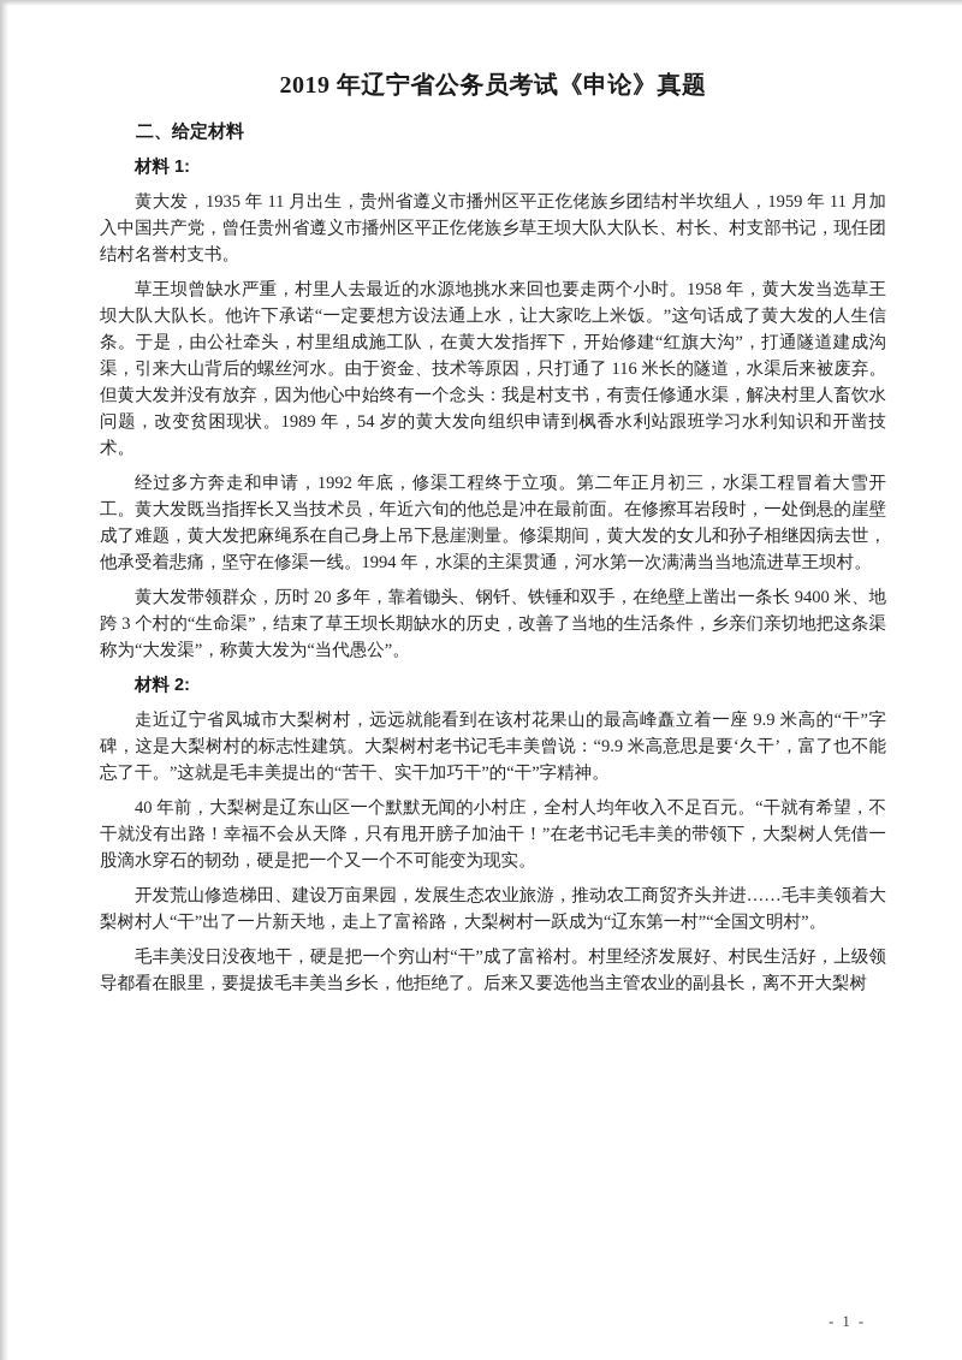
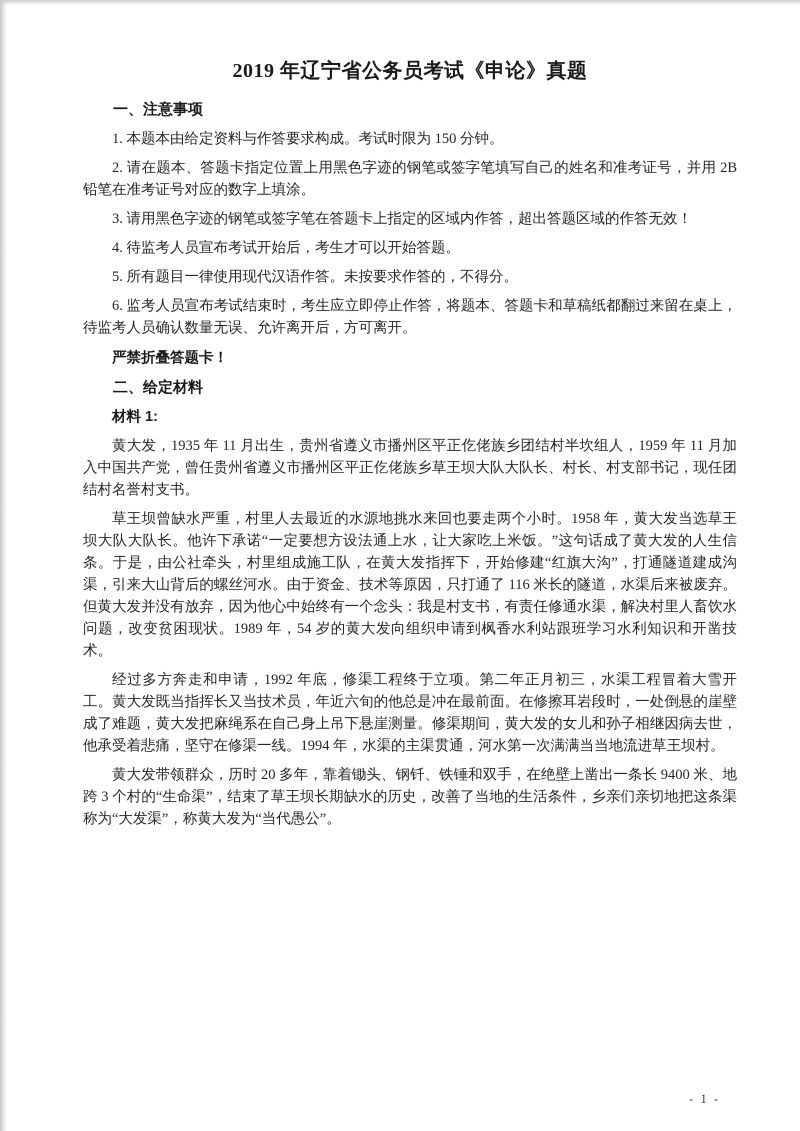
  2019 年辽宁省公务员考试《申论》真题
+ 一、注意事项
+ 1. 本题本由给定资料与作答要求构成。考试时限为 150 分钟。
+ 2. 请在题本、答题卡指定位置上用黑色字迹的钢笔或签字笔填写自己的姓名和准考证号，并用 2B 铅笔在准考证号对应的数字上填涂。
+ 3. 请用黑色字迹的钢笔或签字笔在答题卡上指定的区域内作答，超出答题区域的作答无效！
+ 4. 待监考人员宣布考试开始后，考生才可以开始答题。
+ 5. 所有题目一律使用现代汉语作答。未按要求作答的，不得分。
+ 6. 监考人员宣布考试结束时，考生应立即停止作答，将题本、答题卡和草稿纸都翻过来留在桌上，待监考人员确认数量无误、允许离开后，方可离开。
+ 严禁折叠答题卡！
  二、给定材料
  材料 1:
  黄大发，1935 年 11 月出生，贵州省遵义市播州区平正仡佬族乡团结村半坎组人，1959 年 11 月加入中国共产党，曾任贵州省遵义市播州区平正仡佬族乡草王坝大队大队长、村长、村支部书记，现任团结村名誉村支书。
  草王坝曾缺水严重，村里人去最近的水源地挑水来回也要走两个小时。1958 年，黄大发当选草王坝大队大队长。他许下承诺“一定要想方设法通上水，让大家吃上米饭。”这句话成了黄大发的人生信条。于是，由公社牵头，村里组成施工队，在黄大发指挥下，开始修建“红旗大沟”，打通隧道建成沟渠，引来大山背后的螺丝河水。由于资金、技术等原因，只打通了 116 米长的隧道，水渠后来被废弃。但黄大发并没有放弃，因为他心中始终有一个念头：我是村支书，有责任修通水渠，解决村里人畜饮水问题，改变贫困现状。1989 年，54 岁的黄大发向组织申请到枫香水利站跟班学习水利知识和开凿技术。
  经过多方奔走和申请，1992 年底，修渠工程终于立项。第二年正月初三，水渠工程冒着大雪开工。黄大发既当指挥长又当技术员，年近六旬的他总是冲在最前面。在修擦耳岩段时，一处倒悬的崖壁成了难题，黄大发把麻绳系在自己身上吊下悬崖测量。修渠期间，黄大发的女儿和孙子相继因病去世，他承受着悲痛，坚守在修渠一线。1994 年，水渠的主渠贯通，河水第一次满满当当地流进草王坝村。
  黄大发带领群众，历时 20 多年，靠着锄头、钢钎、铁锤和双手，在绝壁上凿出一条长 9400 米、地跨 3 个村的“生命渠”，结束了草王坝长期缺水的历史，改善了当地的生活条件，乡亲们亲切地把这条渠称为“大发渠”，称黄大发为“当代愚公”。
- 材料 2:
- 走近辽宁省凤城市大梨树村，远远就能看到在该村花果山的最高峰矗立着一座 9.9 米高的“干”字碑，这是大梨树村的标志性建筑。大梨树村老书记毛丰美曾说：“9.9 米高意思是要‘久干’，富了也不能忘了干。”这就是毛丰美提出的“苦干、实干加巧干”的“干”字精神。
- 40 年前，大梨树是辽东山区一个默默无闻的小村庄，全村人均年收入不足百元。“干就有希望，不干就没有出路！幸福不会从天降，只有甩开膀子加油干！”在老书记毛丰美的带领下，大梨树人凭借一股滴水穿石的韧劲，硬是把一个又一个不可能变为现实。
- 开发荒山修造梯田、建设万亩果园，发展生态农业旅游，推动农工商贸齐头并进……毛丰美领着大梨树村人“干”出了一片新天地，走上了富裕路，大梨树村一跃成为“辽东第一村”“全国文明村”。
- 毛丰美没日没夜地干，硬是把一个穷山村“干”成了富裕村。村里经济发展好、村民生活好，上级领导都看在眼里，要提拔毛丰美当乡长，他拒绝了。后来又要选他当主管农业的副县长，离不开大梨树
  - 1 -
